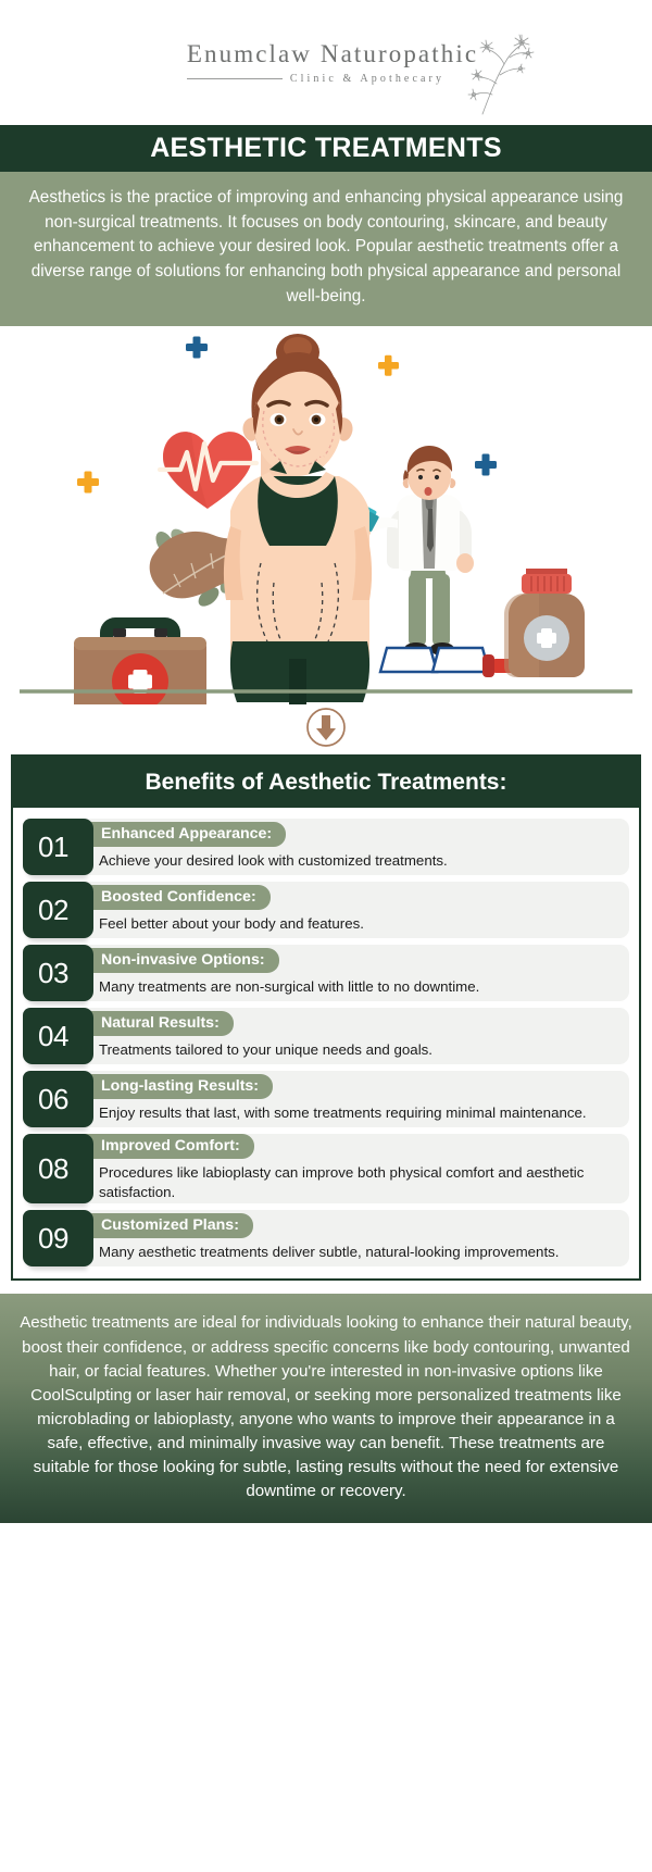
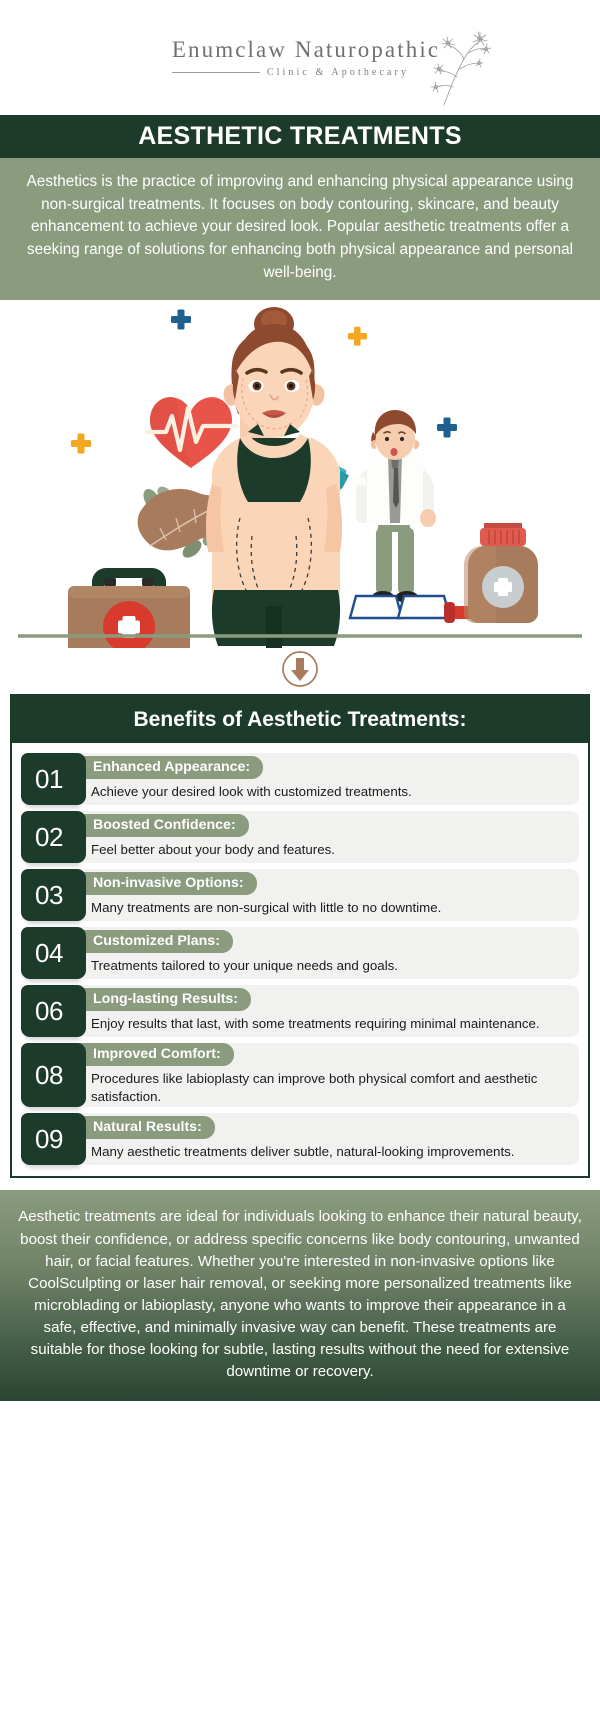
  Enumclaw Naturopathic
  Clinic & Apothecary
  AESTHETIC TREATMENTS
- Aesthetics is the practice of improving and enhancing physical appearance using non-surgical treatments. It focuses on body contouring, skincare, and beauty enhancement to achieve your desired look. Popular aesthetic treatments offer a diverse range of solutions for enhancing both physical appearance and personal well-being.
+ Aesthetics is the practice of improving and enhancing physical appearance using non-surgical treatments. It focuses on body contouring, skincare, and beauty enhancement to achieve your desired look. Popular aesthetic treatments offer a seeking range of solutions for enhancing both physical appearance and personal well-being.
  Benefits of Aesthetic Treatments:
  01
  Enhanced Appearance:
  Achieve your desired look with customized treatments.
  02
  Boosted Confidence:
  Feel better about your body and features.
  03
  Non-invasive Options:
  Many treatments are non-surgical with little to no downtime.
  04
- Natural Results:
+ Customized Plans:
  Treatments tailored to your unique needs and goals.
  06
  Long-lasting Results:
  Enjoy results that last, with some treatments requiring minimal maintenance.
  08
  Improved Comfort:
  Procedures like labioplasty can improve both physical comfort and aesthetic satisfaction.
  09
- Customized Plans:
+ Natural Results:
  Many aesthetic treatments deliver subtle, natural-looking improvements.
  Aesthetic treatments are ideal for individuals looking to enhance their natural beauty, boost their confidence, or address specific concerns like body contouring, unwanted hair, or facial features. Whether you're interested in non-invasive options like CoolSculpting or laser hair removal, or seeking more personalized treatments like microblading or labioplasty, anyone who wants to improve their appearance in a safe, effective, and minimally invasive way can benefit. These treatments are suitable for those looking for subtle, lasting results without the need for extensive downtime or recovery.
